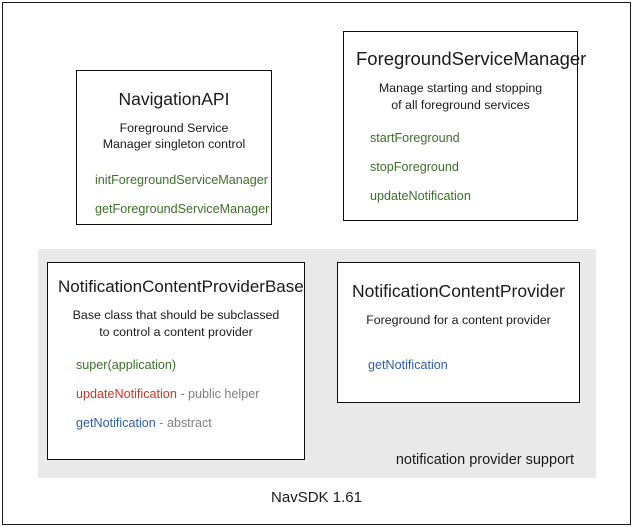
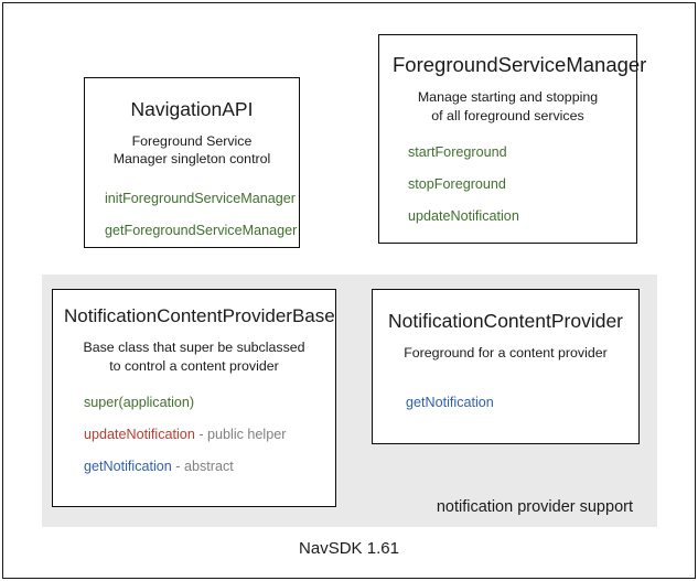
  notification provider support
  NavigationAPI
  Foreground Service
  Manager singleton control
  initForegroundServiceManager
  getForegroundServiceManager
  ForegroundServiceManager
  Manage starting and stopping
  of all foreground services
  startForeground
  stopForeground
  updateNotification
  NotificationContentProviderBase
- Base class that should be subclassed
+ Base class that super be subclassed
  to control a content provider
  super(application)
  updateNotification - public helper
  getNotification - abstract
  NotificationContentProvider
  Foreground for a content provider
  getNotification
  NavSDK 1.61
